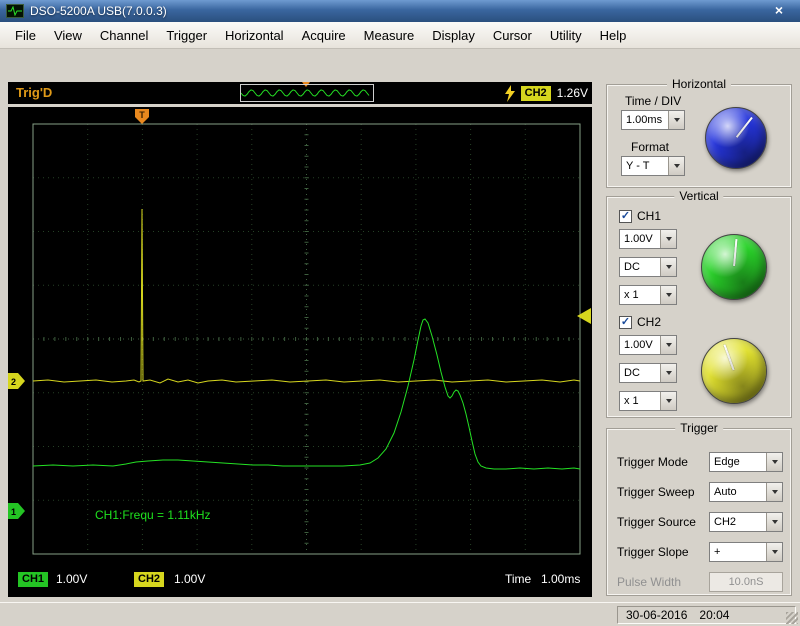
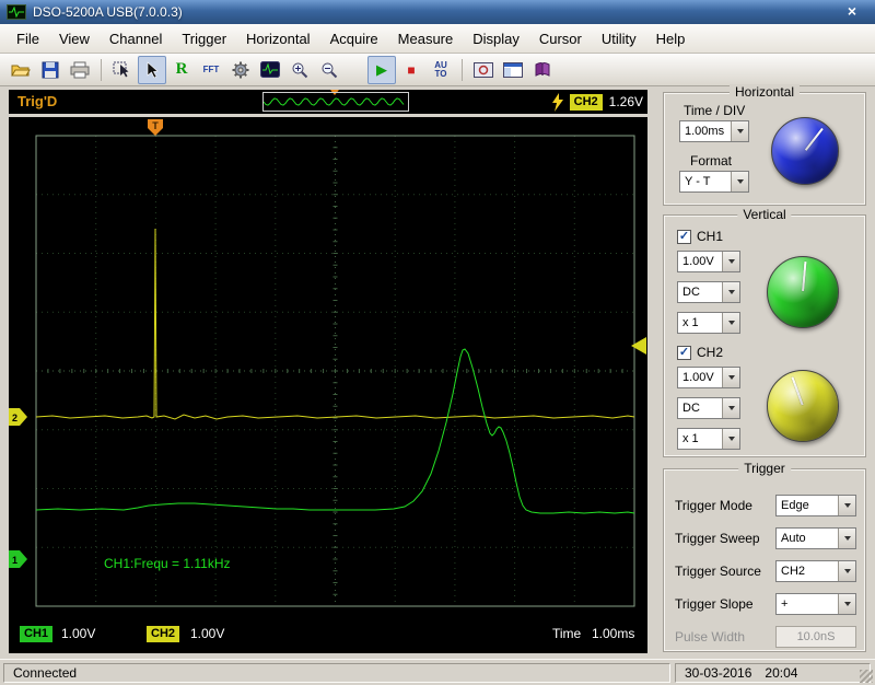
  DSO-5200A USB(7.0.0.3)
  ×
  File
  View
  Channel
  Trigger
  Horizontal
  Acquire
  Measure
  Display
  Cursor
  Utility
  Help
+ R
+ FFT
+ ▶
+ ■
+ AU
+ TO
  Trig'D
  CH2
  1.26V
  T
  2
  1
  CH1:Frequ = 1.11kHz
  CH1
  1.00V
  CH2
  1.00V
  Time
  1.00ms
  Horizontal
  Time / DIV
  1.00ms
  Format
  Y - T
  Vertical
  ✓
  CH1
  1.00V
  DC
  x 1
  ✓
  CH2
  1.00V
  DC
  x 1
  Trigger
  Trigger Mode
  Edge
  Trigger Sweep
  Auto
  Trigger Source
  CH2
  Trigger Slope
  +
  Pulse Width
  10.0nS
+ Connected
- 30-06-2016
+ 30-03-2016
  20:04
